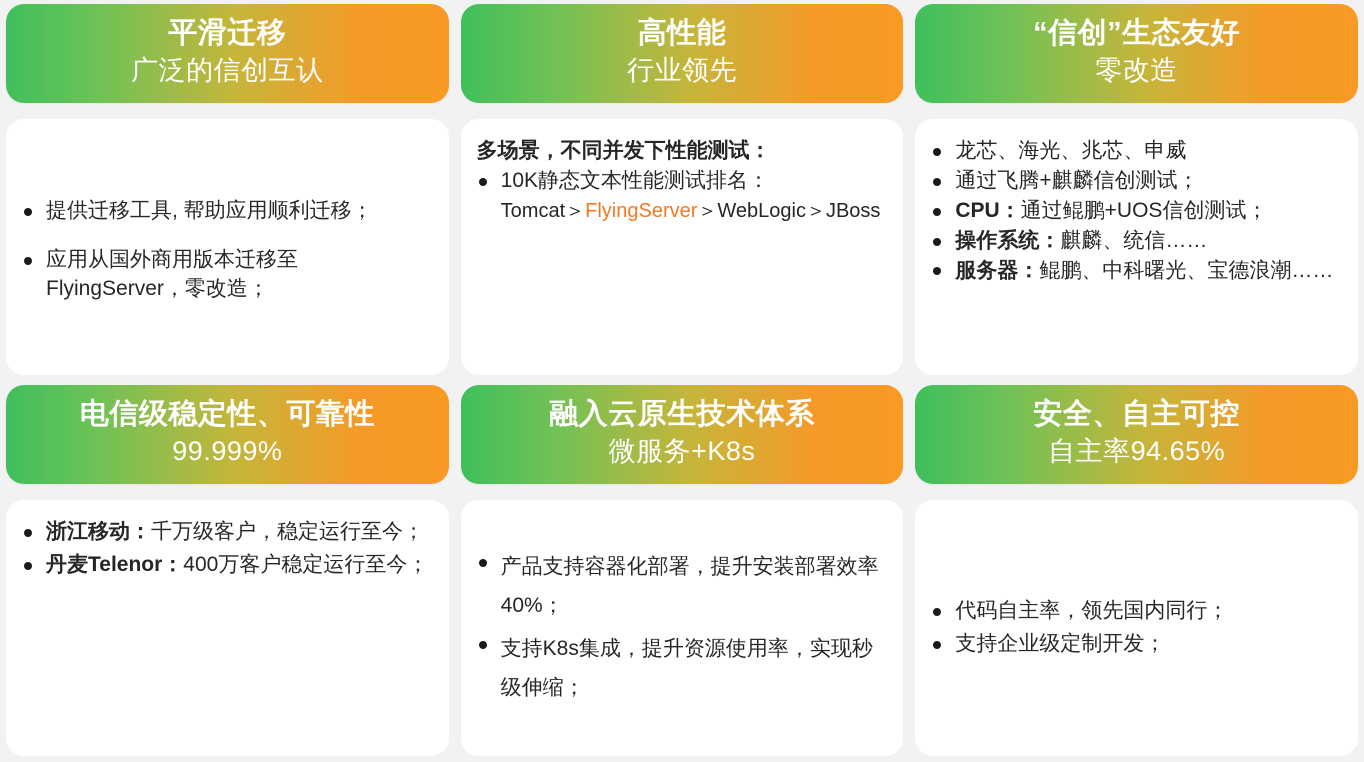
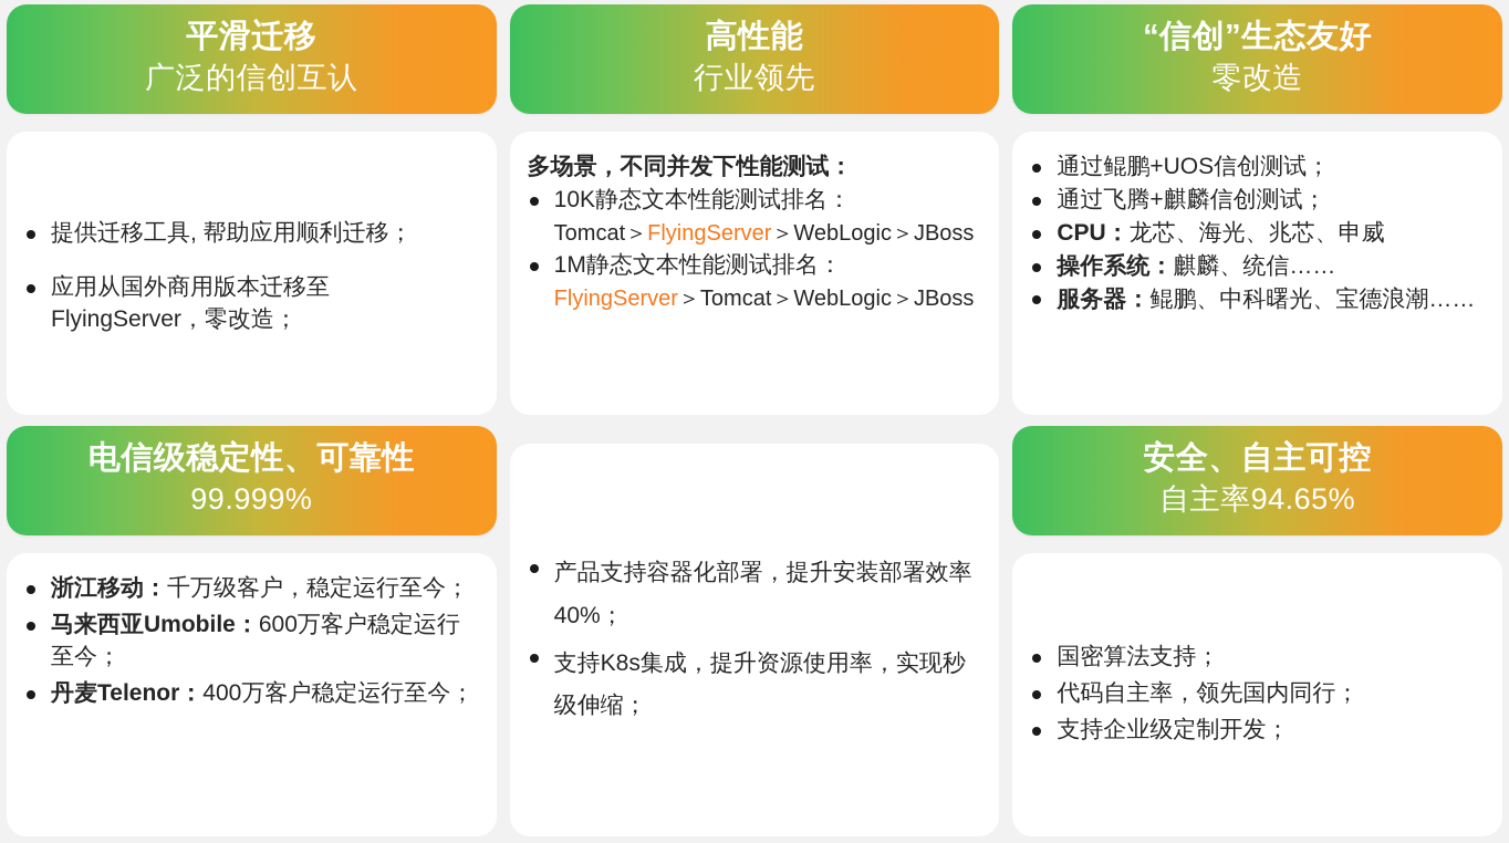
  平滑迁移
  广泛的信创互认
  提供迁移工具, 帮助应用顺利迁移；
  应用从国外商用版本迁移至FlyingServer，零改造；
  高性能
  行业领先
  多场景，不同并发下性能测试：
  10K静态文本性能测试排名：
  Tomcat＞FlyingServer＞WebLogic＞JBoss
+ 1M静态文本性能测试排名：
+ FlyingServer＞Tomcat＞WebLogic＞JBoss
  “信创”生态友好
  零改造
- 龙芯、海光、兆芯、申威
+ 通过鲲鹏+UOS信创测试；
  通过飞腾+麒麟信创测试；
- CPU：通过鲲鹏+UOS信创测试；
+ CPU：龙芯、海光、兆芯、申威
  操作系统：麒麟、统信……
  服务器：鲲鹏、中科曙光、宝德浪潮……
  电信级稳定性、可靠性
  99.999%
  浙江移动：千万级客户，稳定运行至今；
+ 马来西亚Umobile：600万客户稳定运行至今；
  丹麦Telenor：400万客户稳定运行至今；
- 融入云原生技术体系
- 微服务+K8s
  产品支持容器化部署，提升安装部署效率40%；
  支持K8s集成，提升资源使用率，实现秒级伸缩；
  安全、自主可控
  自主率94.65%
+ 国密算法支持；
  代码自主率，领先国内同行；
  支持企业级定制开发；
